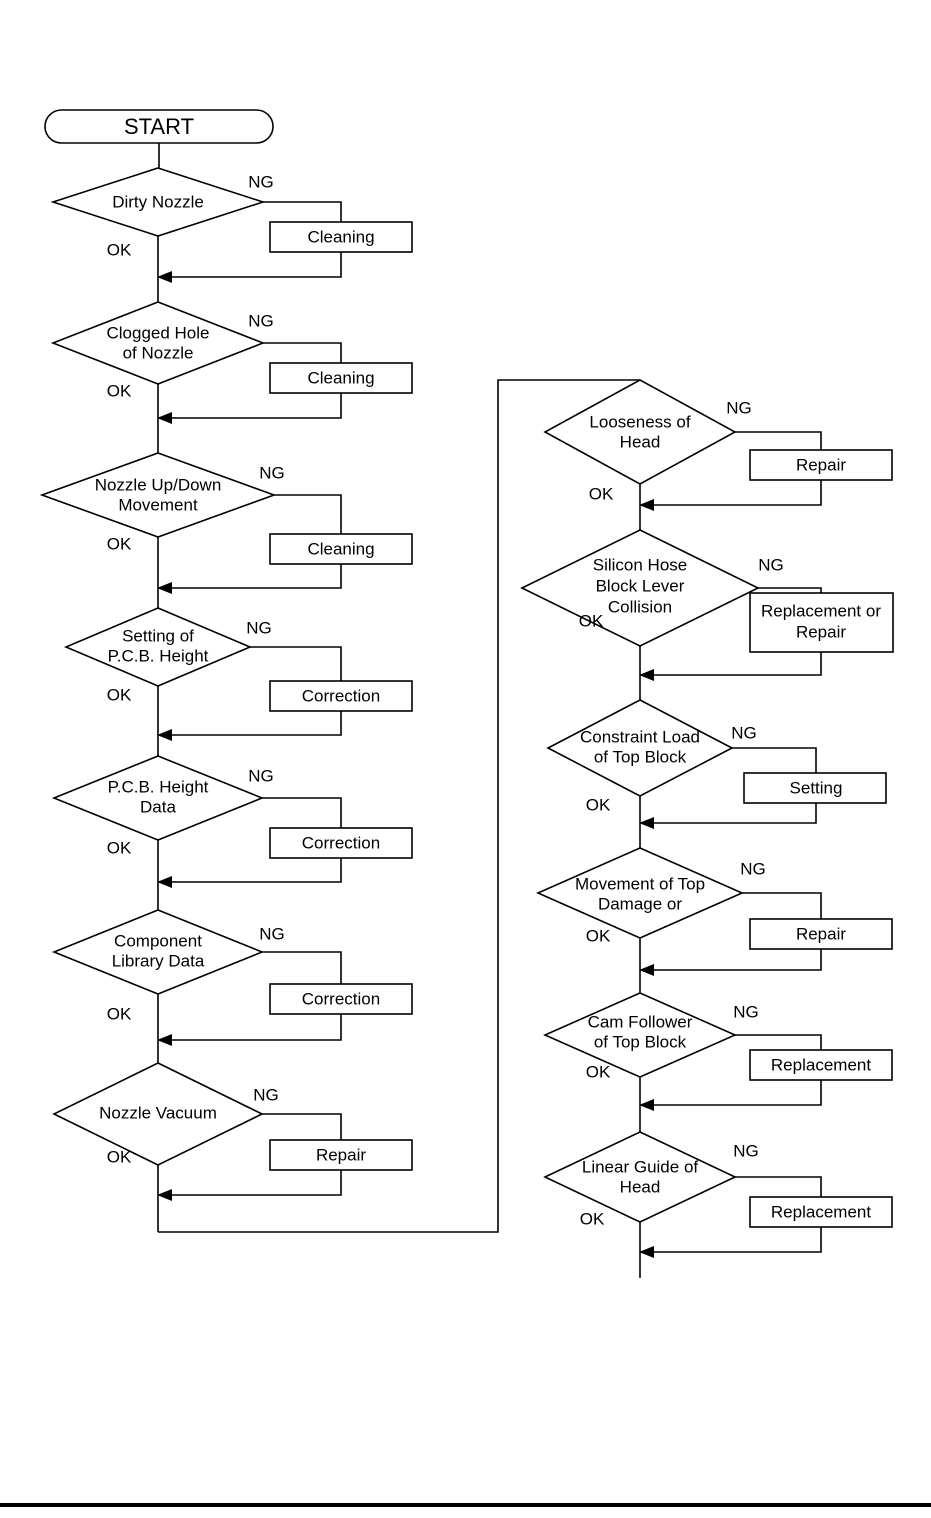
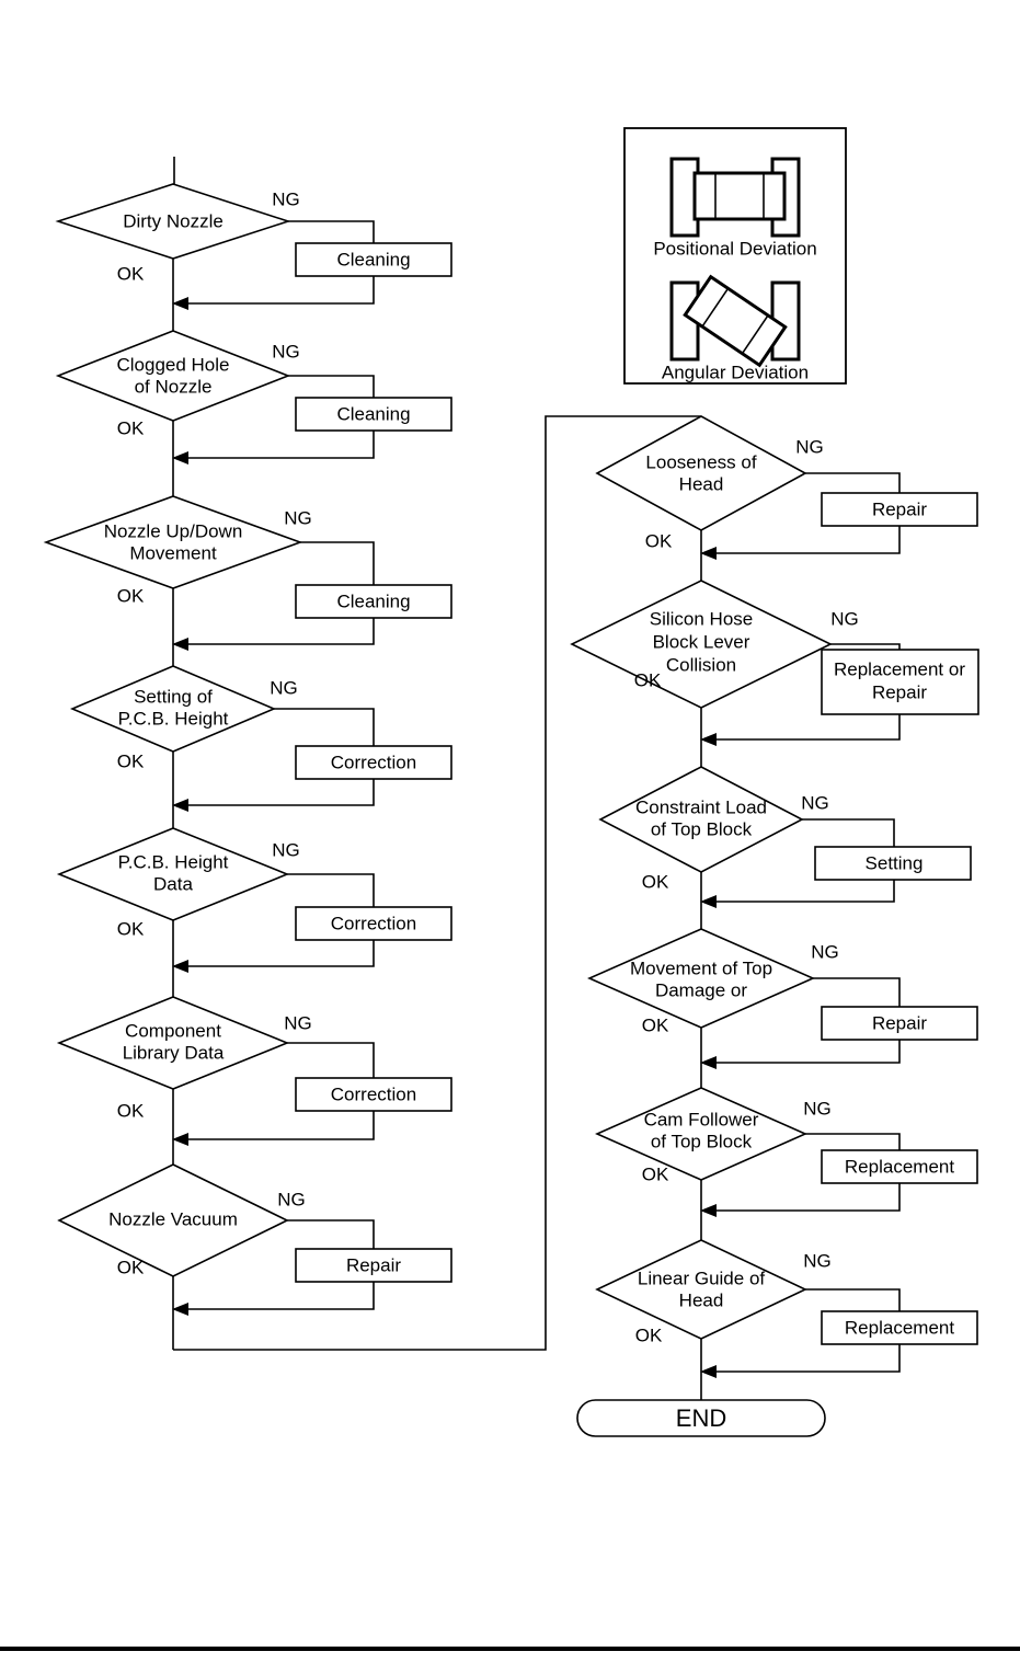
- START
  Dirty Nozzle
  NG
  OK
  Cleaning
  Clogged Hole
  of Nozzle
  NG
  OK
  Cleaning
  Nozzle Up/Down
  Movement
  NG
  OK
  Cleaning
  Setting of
  P.C.B. Height
  NG
  OK
  Correction
  P.C.B. Height
  Data
  NG
  OK
  Correction
  Component
  Library Data
  NG
  OK
  Correction
  Nozzle Vacuum
  NG
  OK
  Repair
+ Positional Deviation
+ Angular Deviation
  Looseness of
  Head
  NG
  OK
  Repair
  Silicon Hose
  Block Lever
  Collision
  NG
  OK
  Replacement or
  Repair
  Constraint Load
  of Top Block
  NG
  OK
  Setting
  Movement of Top
  Damage or
  NG
  OK
  Repair
  Cam Follower
  of Top Block
  NG
  OK
  Replacement
  Linear Guide of
  Head
  NG
  OK
  Replacement
+ END
